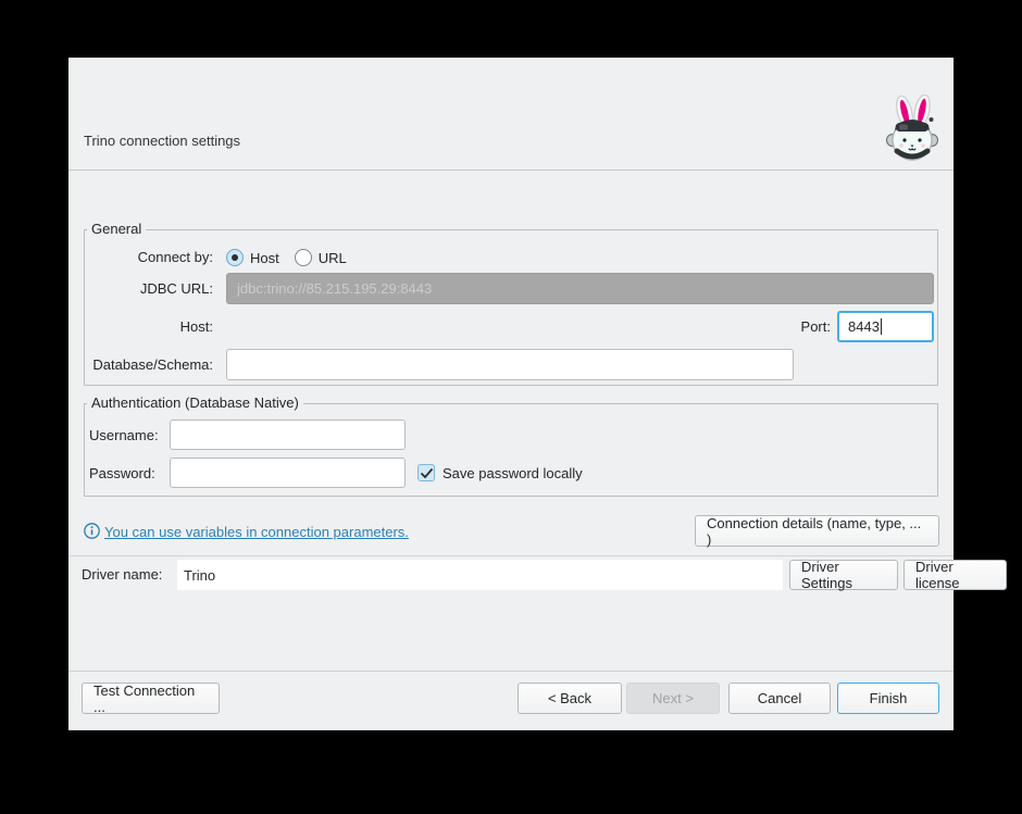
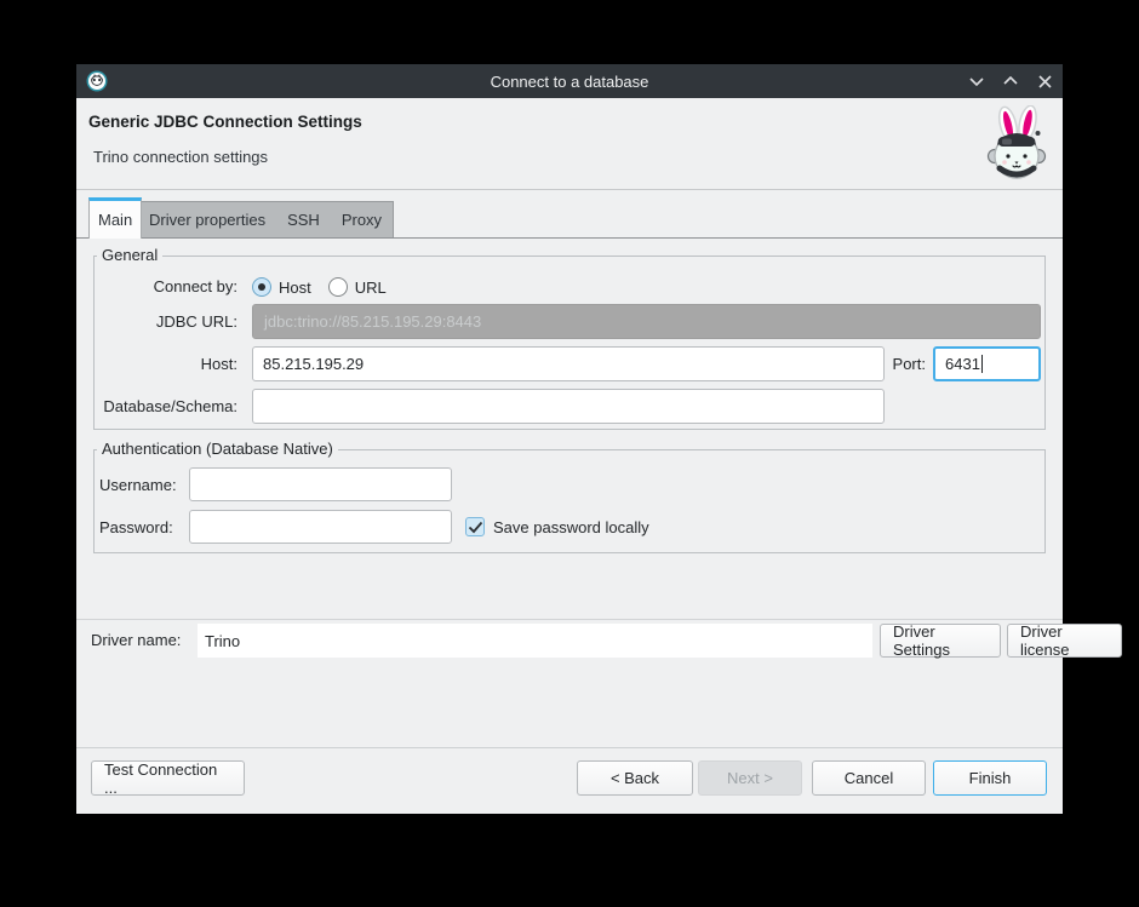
+ Connect to a database
+ Generic JDBC Connection Settings
  Trino connection settings
+ Main
+ Driver properties
+ SSH
+ Proxy
  General
  Connect by:
  Host
  URL
  JDBC URL:
  jdbc:trino://85.215.195.29:8443
  Host:
+ 85.215.195.29
  Port:
- 8443
+ 6431
  Database/Schema:
  Authentication (Database Native)
  Username:
  Password:
  Save password locally
- You can use variables in connection parameters.
- Connection details (name, type, ... )
  Driver name:
  Trino
  Driver Settings
  Driver license
  Test Connection ...
  < Back
  Next >
  Cancel
  Finish
